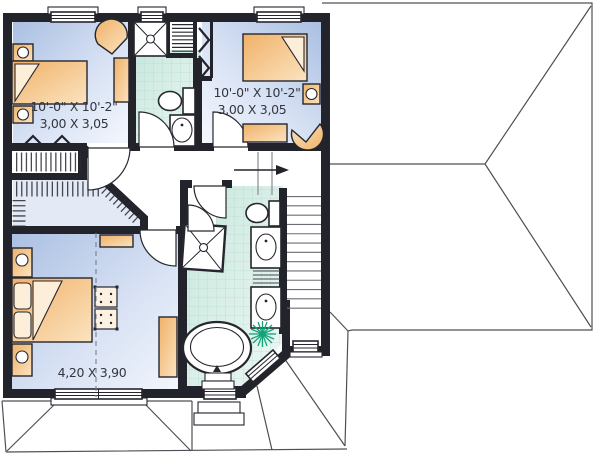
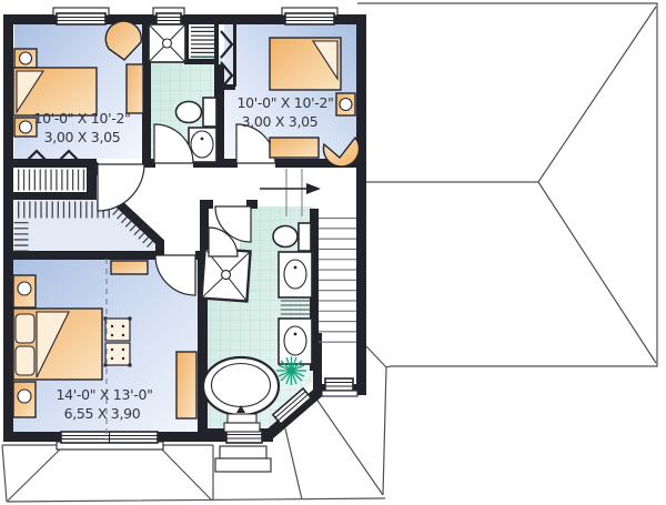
  10'-0" X 10'-2"
  3,00 X 3,05
  10'-0" X 10'-2"
  3,00 X 3,05
+ 14'-0" X 13'-0"
- 4,20 X 3,90
+ 6,55 X 3,90
